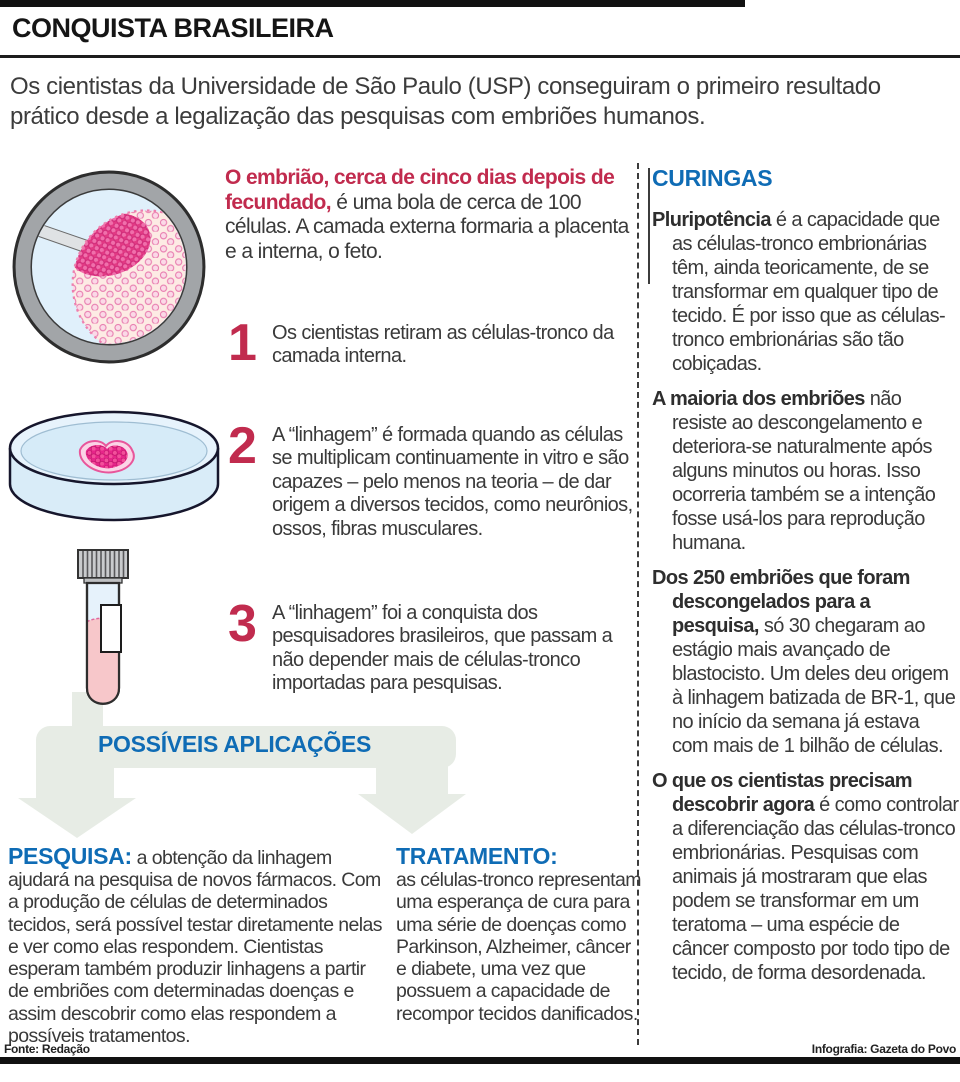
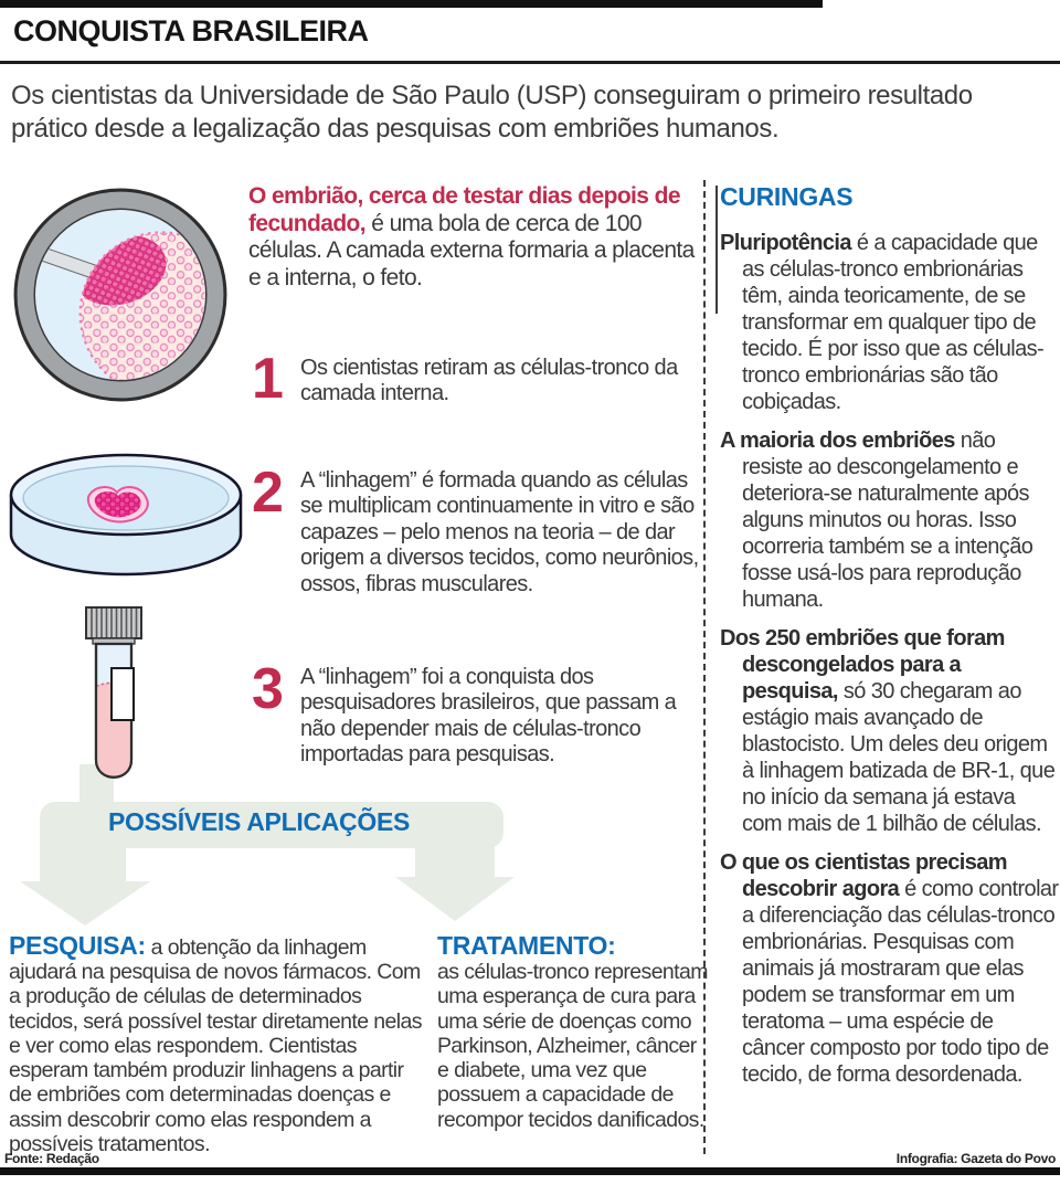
  CONQUISTA BRASILEIRA
  Os cientistas da Universidade de São Paulo (USP) conseguiram o primeiro resultado prático desde a legalização das pesquisas com embriões humanos.
- O embrião, cerca de cinco dias depois de fecundado, é uma bola de cerca de 100 células. A camada externa formaria a placenta e a interna, o feto.
+ O embrião, cerca de testar dias depois de fecundado, é uma bola de cerca de 100 células. A camada externa formaria a placenta e a interna, o feto.
  1
  Os cientistas retiram as células-tronco da camada interna.
  2
  A “linhagem” é formada quando as células se multiplicam continuamente in vitro e são capazes – pelo menos na teoria – de dar origem a diversos tecidos, como neurônios, ossos, fibras musculares.
  3
  A “linhagem” foi a conquista dos pesquisadores brasileiros, que passam a não depender mais de células-tronco importadas para pesquisas.
  POSSÍVEIS APLICAÇÕES
  PESQUISA: a obtenção da linhagem ajudará na pesquisa de novos fármacos. Com a produção de células de determinados tecidos, será possível testar diretamente nelas e ver como elas respondem. Cientistas esperam também produzir linhagens a partir de embriões com determinadas doenças e assim descobrir como elas respondem a possíveis tratamentos.
  TRATAMENTO:
  as células-tronco representam uma esperança de cura para uma série de doenças como Parkinson, Alzheimer, câncer e diabete, uma vez que possuem a capacidade de recompor tecidos danificados.
  CURINGAS
  Pluripotência é a capacidade que as células-tronco embrionárias têm, ainda teoricamente, de se transformar em qualquer tipo de tecido. É por isso que as células-tronco embrionárias são tão cobiçadas.
  A maioria dos embriões não resiste ao descongelamento e deteriora-se naturalmente após alguns minutos ou horas. Isso ocorreria também se a intenção fosse usá-los para reprodução humana.
  Dos 250 embriões que foram descongelados para a pesquisa, só 30 chegaram ao estágio mais avançado de blastocisto. Um deles deu origem à linhagem batizada de BR-1, que no início da semana já estava com mais de 1 bilhão de células.
  O que os cientistas precisam descobrir agora é como controlar a diferenciação das células-tronco embrionárias. Pesquisas com animais já mostraram que elas podem se transformar em um teratoma – uma espécie de câncer composto por todo tipo de tecido, de forma desordenada.
  Fonte: Redação
  Infografia: Gazeta do Povo
